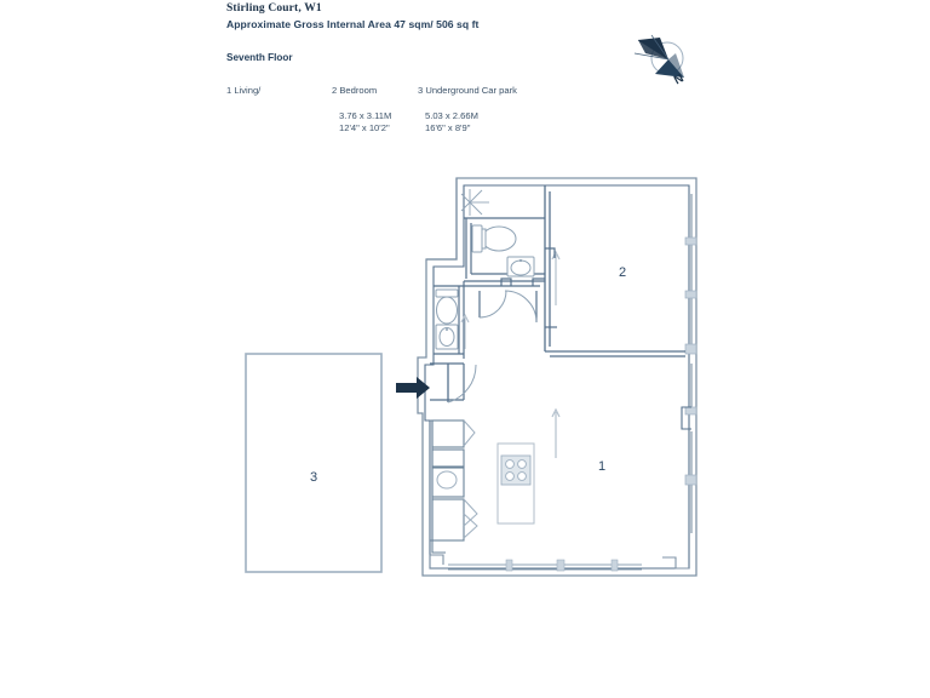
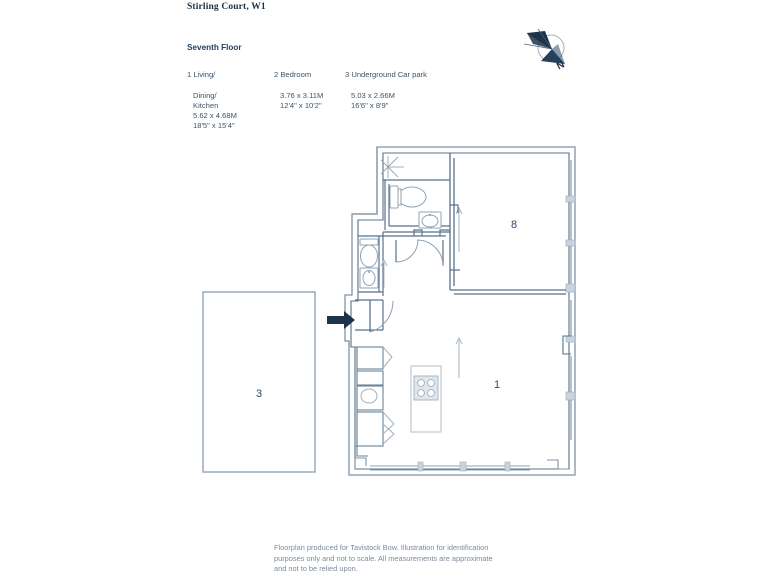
  Stirling Court, W1
- Approximate Gross Internal Area 47 sqm/ 506 sq ft
  Seventh Floor
  1 Living/
+ Dining/
+ Kitchen
+ 5.62 x 4.68M
+ 18'5" x 15'4"
  2 Bedroom
  3.76 x 3.11M
  12'4" x 10'2"
  3 Underground Car park
  5.03 x 2.66M
  16'6" x 8'9"
+ Floorplan produced for Tavistock Bow. Illustration for identification
+ purposes only and not to scale. All measurements are approximate
+ and not to be relied upon.
  1
- 2
+ 8
  3
